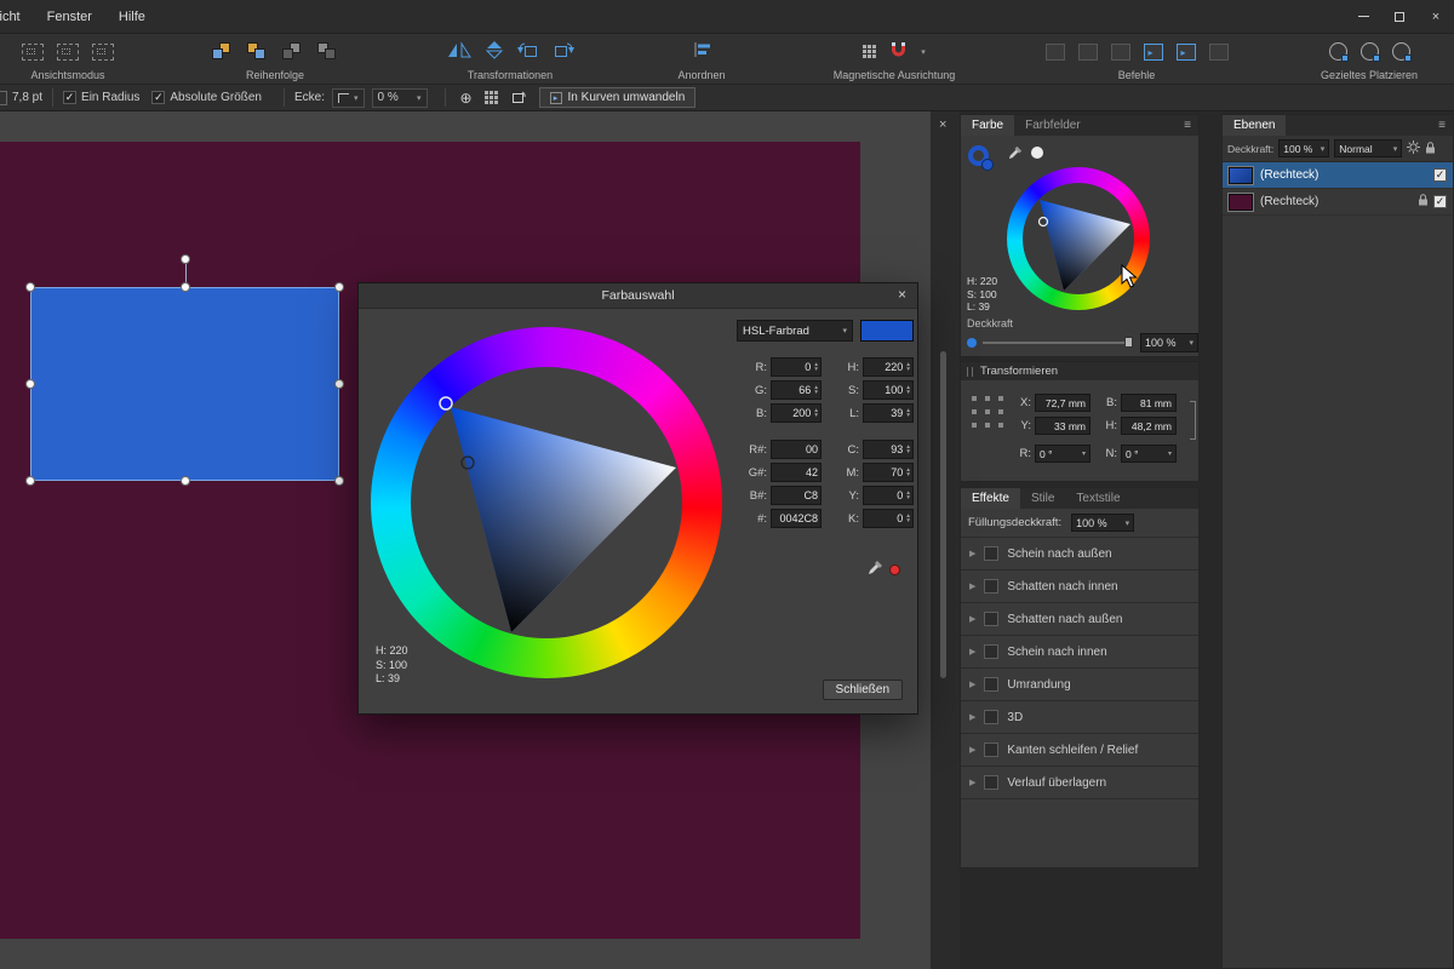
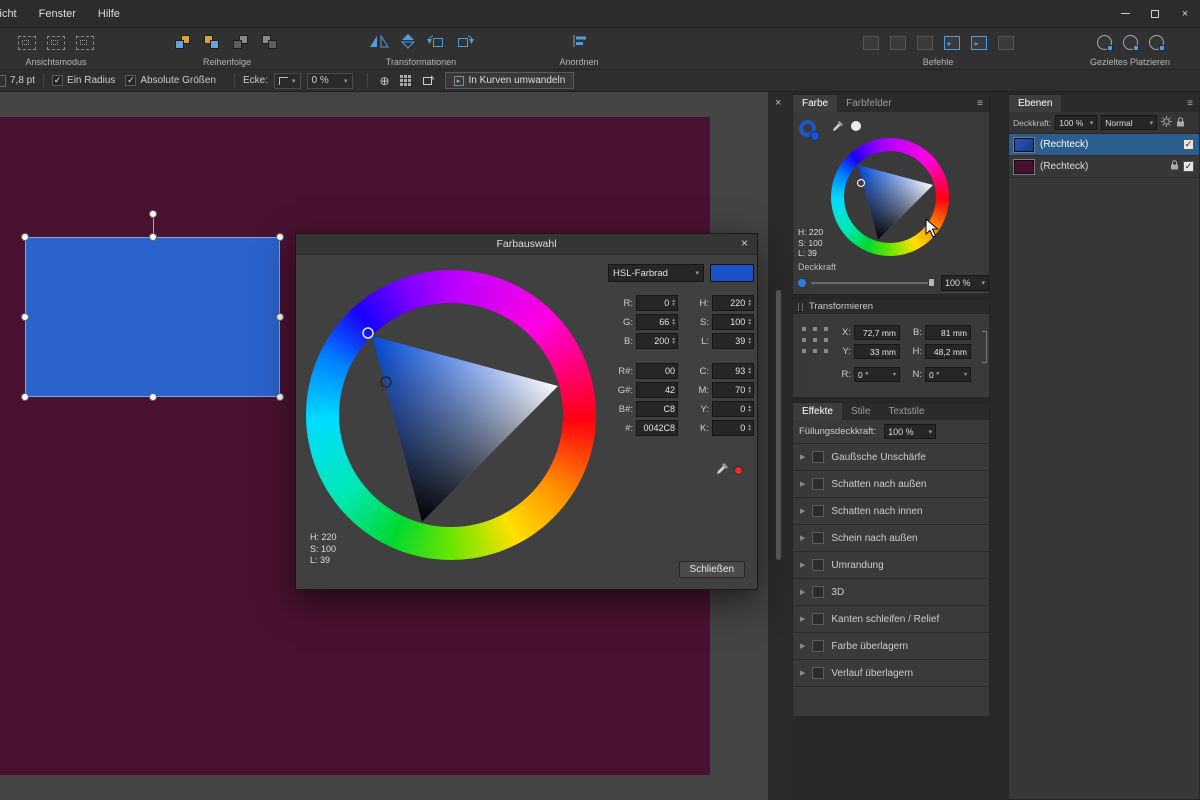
  icht
  Fenster
  Hilfe
  ×
  Ansichtsmodus
  Reihenfolge
  Transformationen
  Anordnen
- Magnetische Ausrichtung
  ▸
  ▸
  Befehle
  Gezieltes Platzieren
  7,8 pt
  ✓
  Ein Radius
  ✓
  Absolute Größen
  Ecke:
  0 %
  ⊕
  In Kurven umwandeln
  Farbauswahl
  ×
  HSL-Farbrad
  R:
  0
  H:
  220
  G:
  66
  S:
  100
  B:
  200
  L:
  39
  R#:
  00
  C:
  93
  G#:
  42
  M:
  70
  B#:
  C8
  Y:
  0
  #:
  0042C8
  K:
  0
  H: 220
  S: 100
  L: 39
  Schließen
  ×
  Farbe
  Farbfelder
  ≡
  H: 220
  S: 100
  L: 39
  Deckkraft
  100 %
  Transformieren
  X:
  72,7 mm
  B:
  81 mm
  Y:
  33 mm
  H:
  48,2 mm
  R:
  0 °
  N:
  0 °
  Effekte
  Stile
  Textstile
  Füllungsdeckkraft:
  100 %
+ Gaußsche Unschärfe
- Schein nach außen
+ Schatten nach außen
  Schatten nach innen
- Schatten nach außen
+ Schein nach außen
- Schein nach innen
  Umrandung
  3D
  Kanten schleifen / Relief
+ Farbe überlagern
  Verlauf überlagern
  Ebenen
  ≡
  Deckkraft:
  100 %
  Normal
  (Rechteck)
  ✓
  (Rechteck)
  ✓
